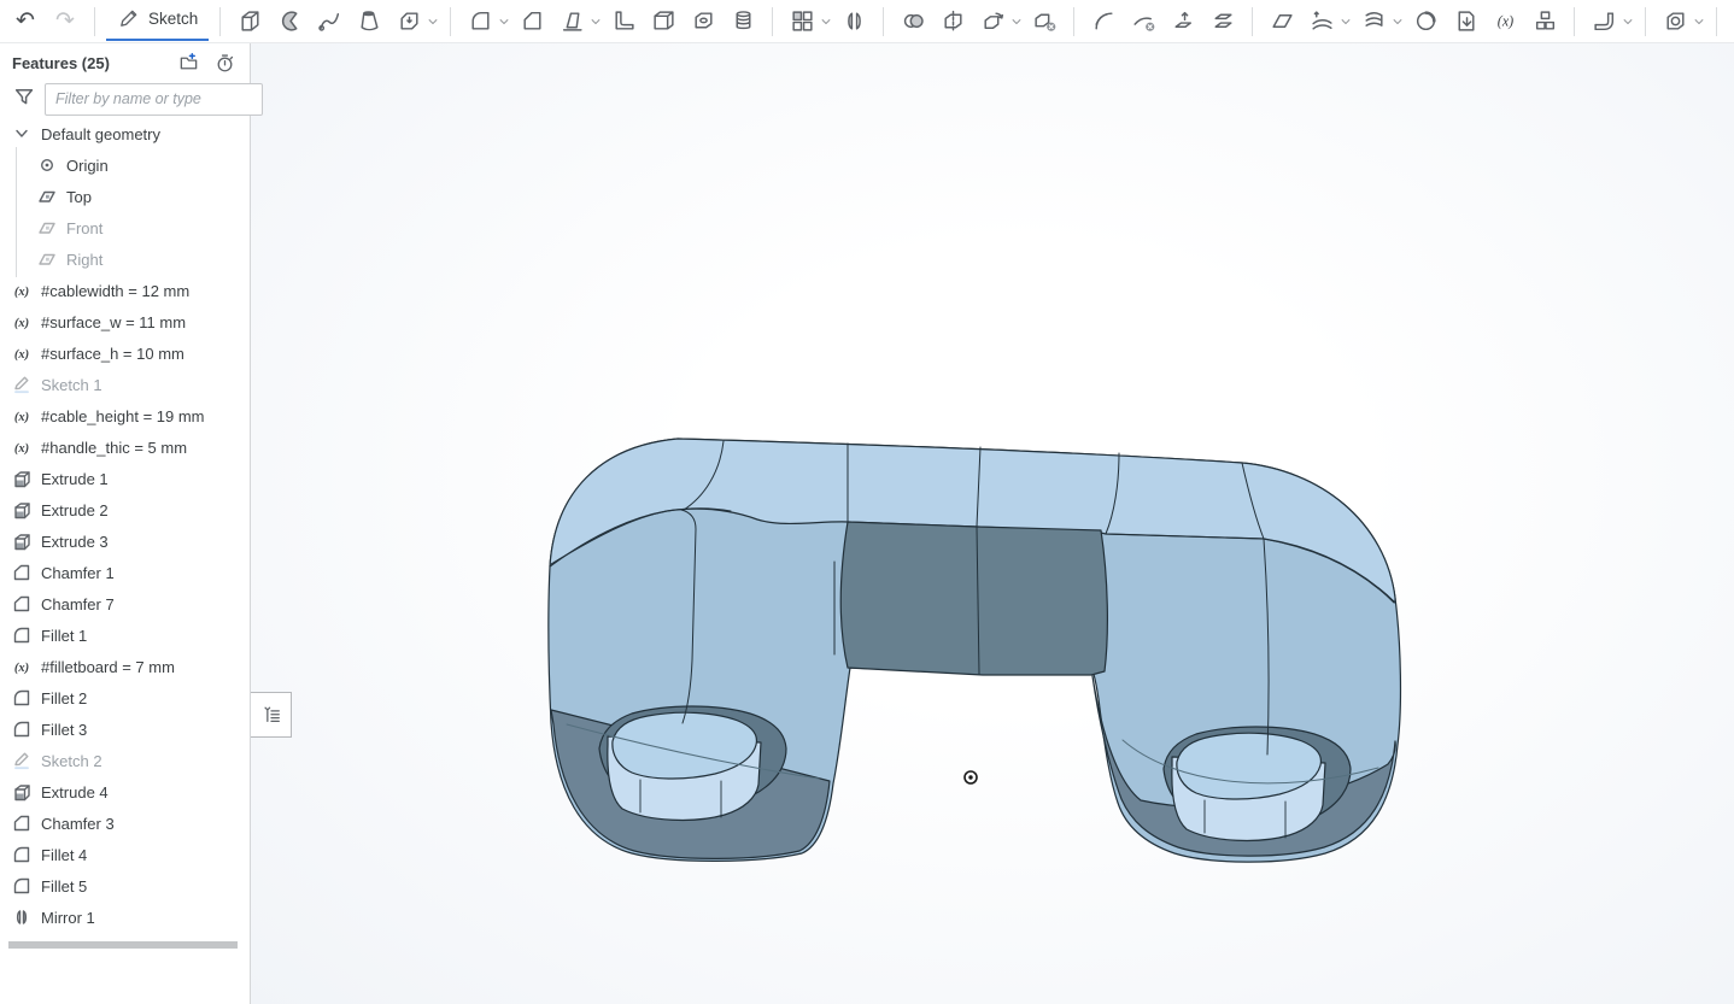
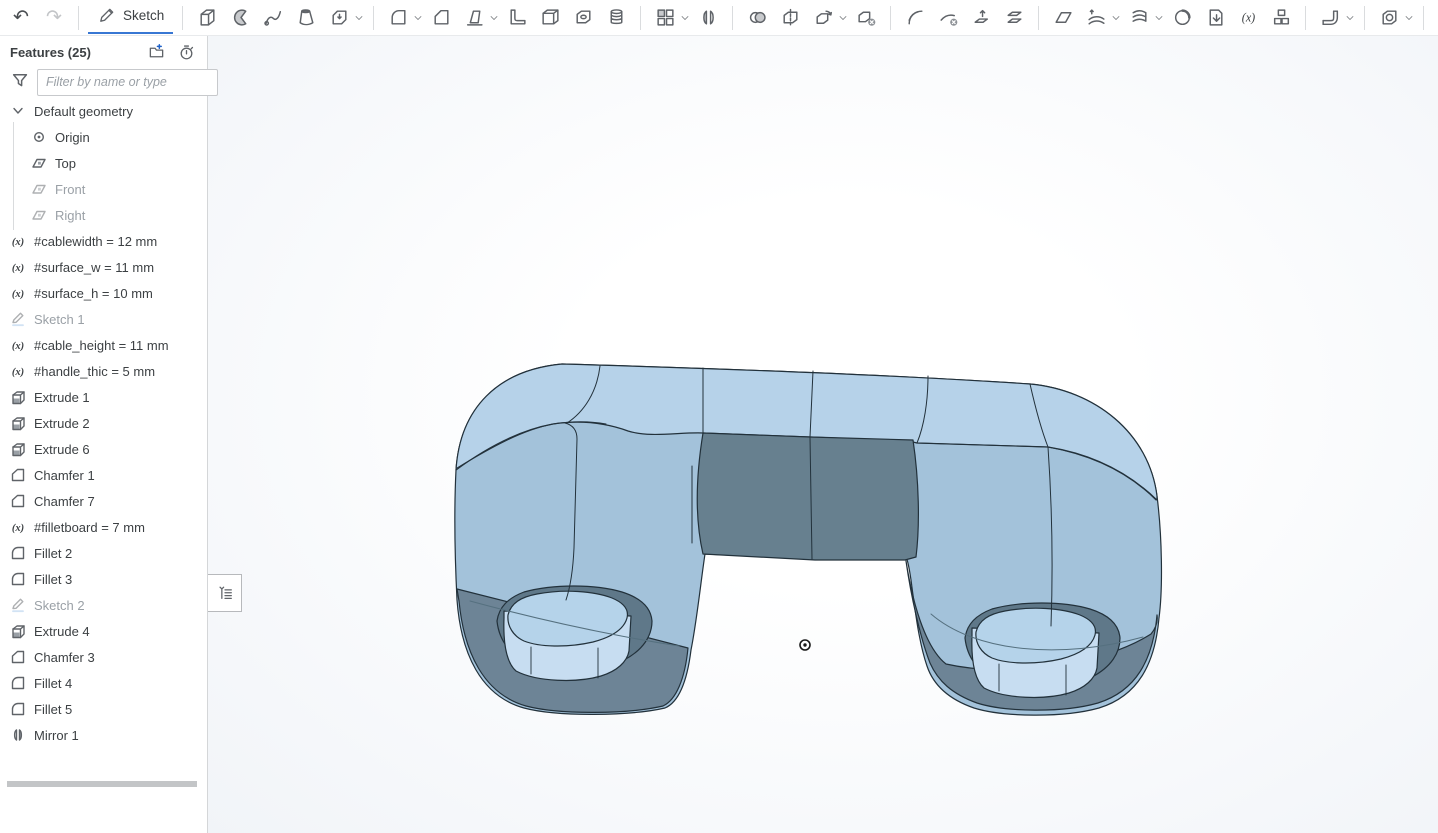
  ↶
  ↷
  Sketch
  (x)
  Features (25)
  Filter by name or type
  Default geometry
  Origin
  Top
  Front
  Right
  (x)
  #cablewidth = 12 mm
  (x)
  #surface_w = 11 mm
  (x)
  #surface_h = 10 mm
  Sketch 1
  (x)
- #cable_height = 19 mm
+ #cable_height = 11 mm
  (x)
  #handle_thic = 5 mm
  Extrude 1
  Extrude 2
- Extrude 3
+ Extrude 6
  Chamfer 1
  Chamfer 7
- Fillet 1
  (x)
  #filletboard = 7 mm
  Fillet 2
  Fillet 3
  Sketch 2
  Extrude 4
  Chamfer 3
  Fillet 4
  Fillet 5
  Mirror 1
